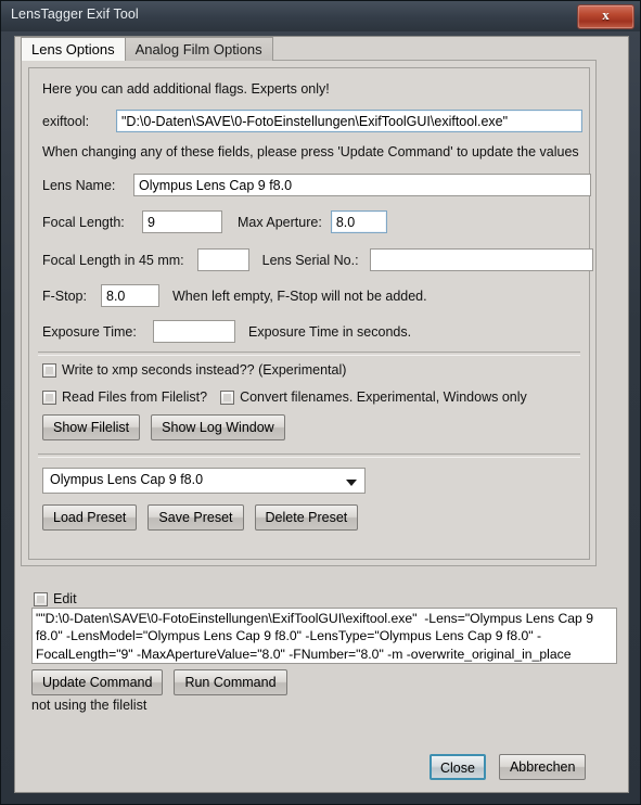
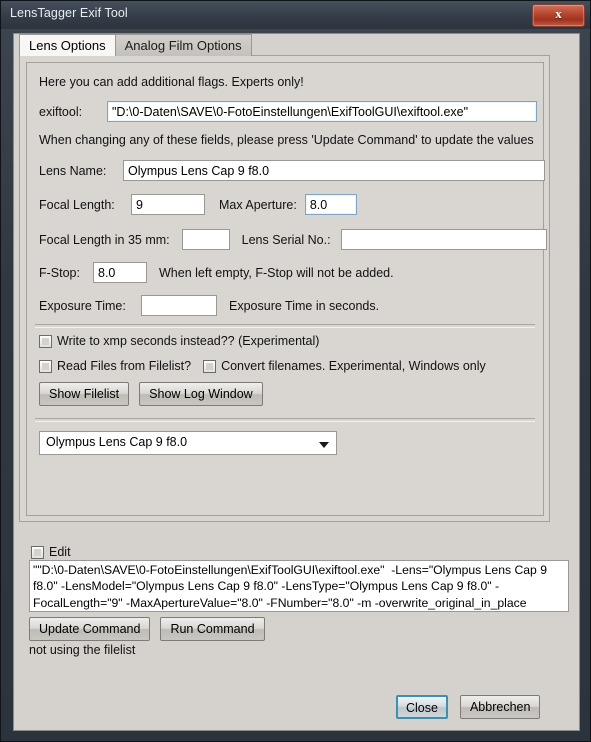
  LensTagger Exif Tool
  x
  Lens Options
  Analog Film Options
  Here you can add additional flags. Experts only!
  exiftool:
  "D:\0-Daten\SAVE\0-FotoEinstellungen\ExifToolGUI\exiftool.exe"
  When changing any of these fields, please press 'Update Command' to update the values
  Lens Name:
  Olympus Lens Cap 9 f8.0
  Focal Length:
  9
  Max Aperture:
  8.0
- Focal Length in 45 mm:
+ Focal Length in 35 mm:
  Lens Serial No.:
  F-Stop:
  8.0
  When left empty, F-Stop will not be added.
  Exposure Time:
  Exposure Time in seconds.
  Write to xmp seconds instead?? (Experimental)
  Read Files from Filelist?
  Convert filenames. Experimental, Windows only
  Show Filelist
  Show Log Window
  Olympus Lens Cap 9 f8.0
- Load Preset
- Save Preset
- Delete Preset
  Edit
  Update Command
  Run Command
  not using the filelist
  Close
  Abbrechen
